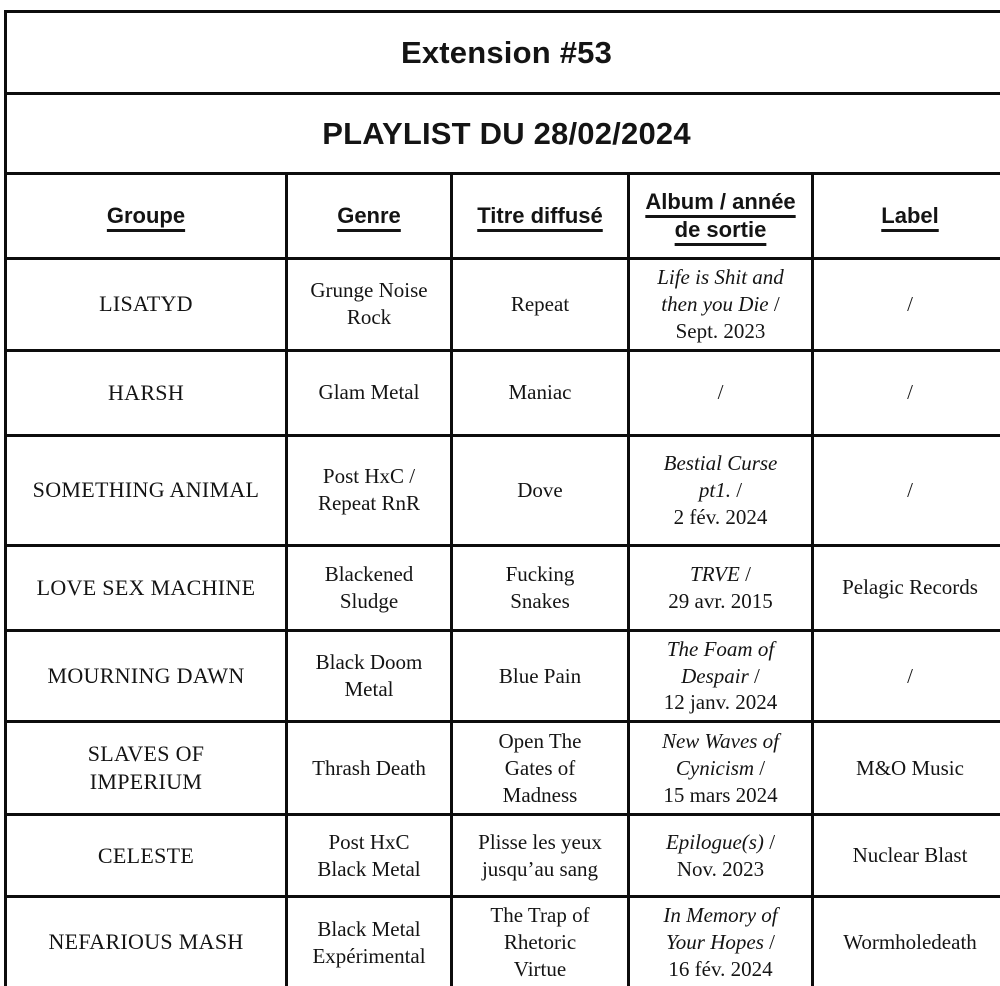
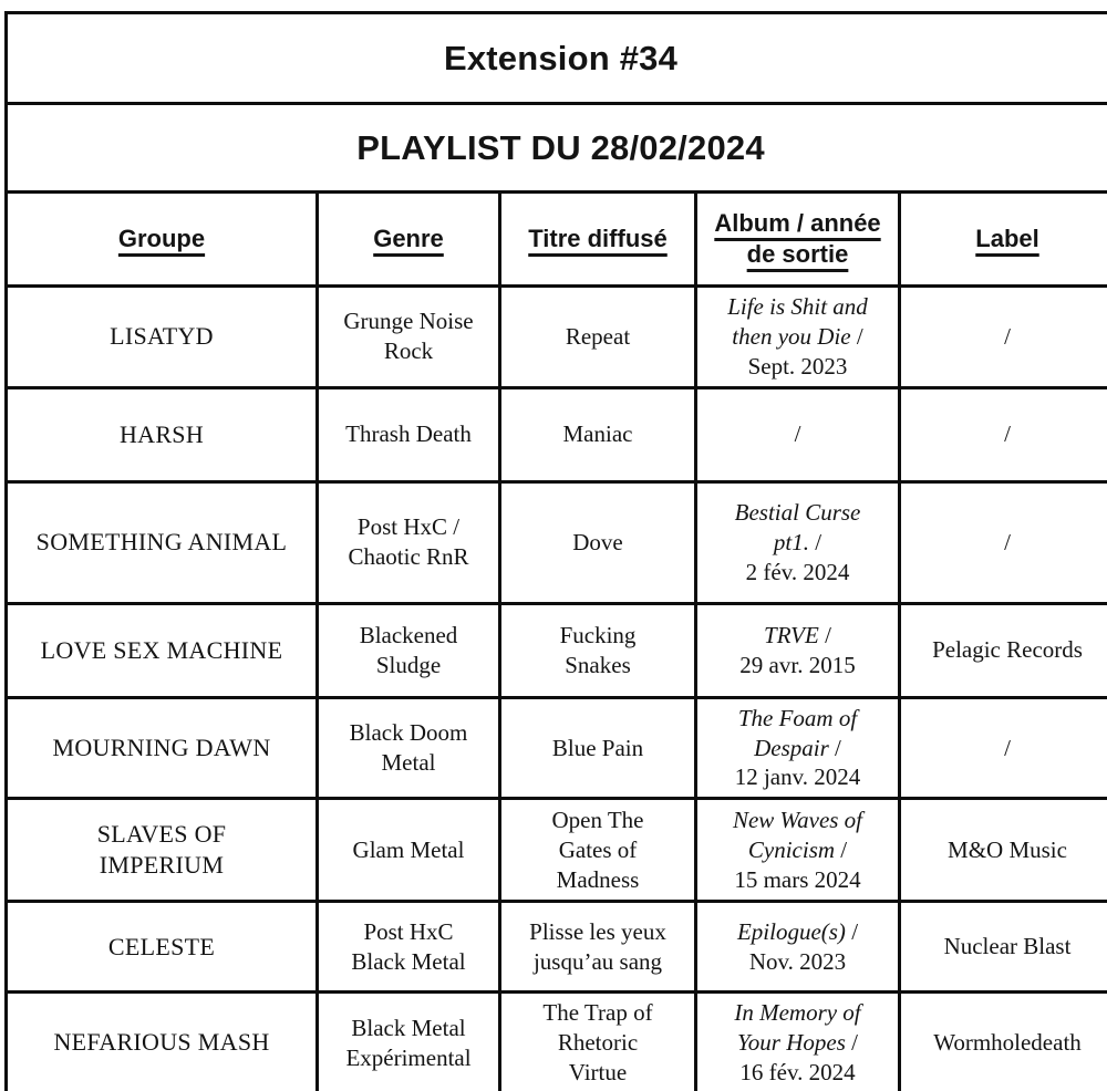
- Extension #53
+ Extension #34
  PLAYLIST DU 28/02/2024
  Groupe	Genre	Titre diffusé	Album / année de sortie	Label
  LISATYD	Grunge Noise Rock	Repeat	Life is Shit and then you Die /Sept. 2023	/
- HARSH	Glam Metal	Maniac	/	/
+ HARSH	Thrash Death	Maniac	/	/
- SOMETHING ANIMAL	Post HxC / Repeat RnR	Dove	Bestial Curse pt1. /2 fév. 2024	/
+ SOMETHING ANIMAL	Post HxC / Chaotic RnR	Dove	Bestial Curse pt1. /2 fév. 2024	/
  LOVE SEX MACHINE	Blackened Sludge	Fucking Snakes	TRVE /29 avr. 2015	Pelagic Records
  MOURNING DAWN	Black Doom Metal	Blue Pain	The Foam of Despair /12 janv. 2024	/
- SLAVES OF IMPERIUM	Thrash Death	Open The Gates of Madness	New Waves of Cynicism /15 mars 2024	M&O Music
+ SLAVES OF IMPERIUM	Glam Metal	Open The Gates of Madness	New Waves of Cynicism /15 mars 2024	M&O Music
  CELESTE	Post HxC Black Metal	Plisse les yeux jusqu’au sang	Epilogue(s) /Nov. 2023	Nuclear Blast
  NEFARIOUS MASH	Black Metal Expérimental	The Trap of Rhetoric Virtue	In Memory of Your Hopes /16 fév. 2024	Wormholedeath
